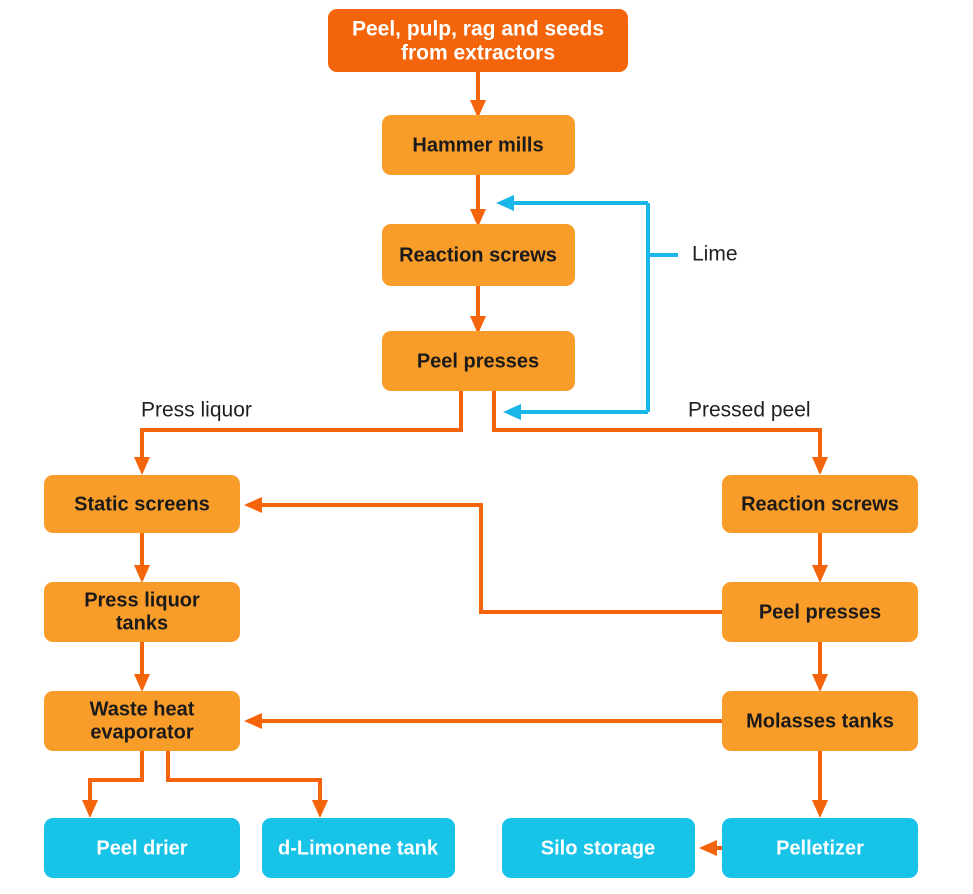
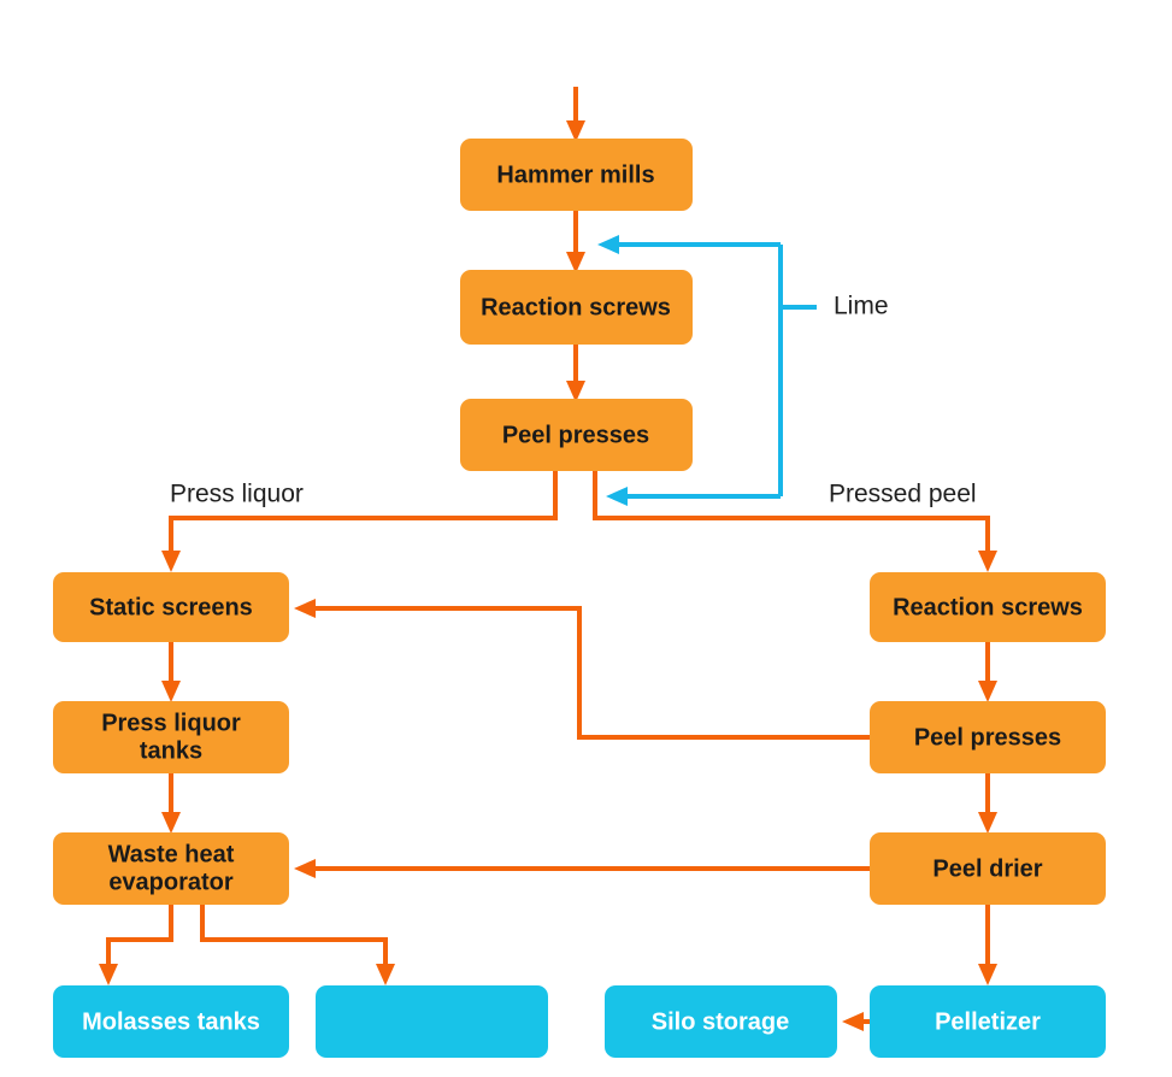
- Peel, pulp, rag and seeds
- from extractors
  Hammer mills
  Reaction screws
  Peel presses
  Static screens
  Press liquor
  tanks
  Waste heat
  evaporator
- Peel drier
+ Molasses tanks
- d-Limonene tank
  Reaction screws
  Peel presses
- Molasses tanks
+ Peel drier
  Pelletizer
  Silo storage
  Lime
  Press liquor
  Pressed peel
